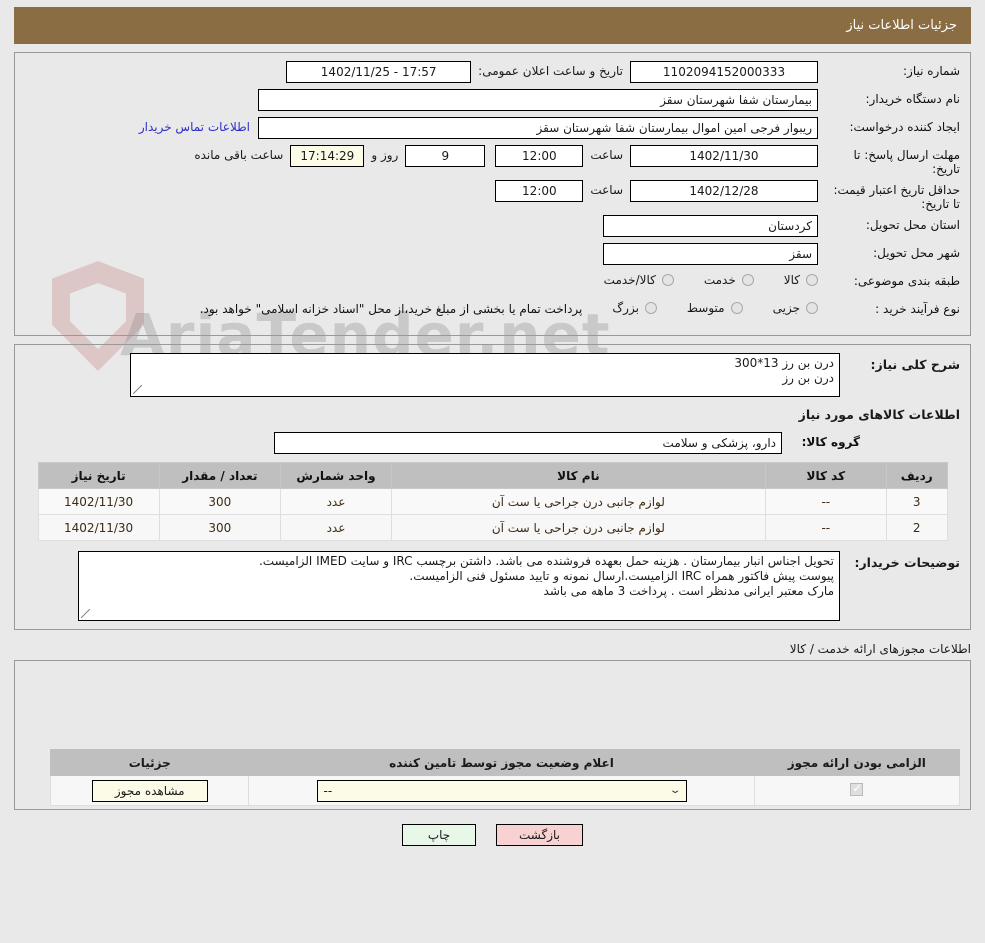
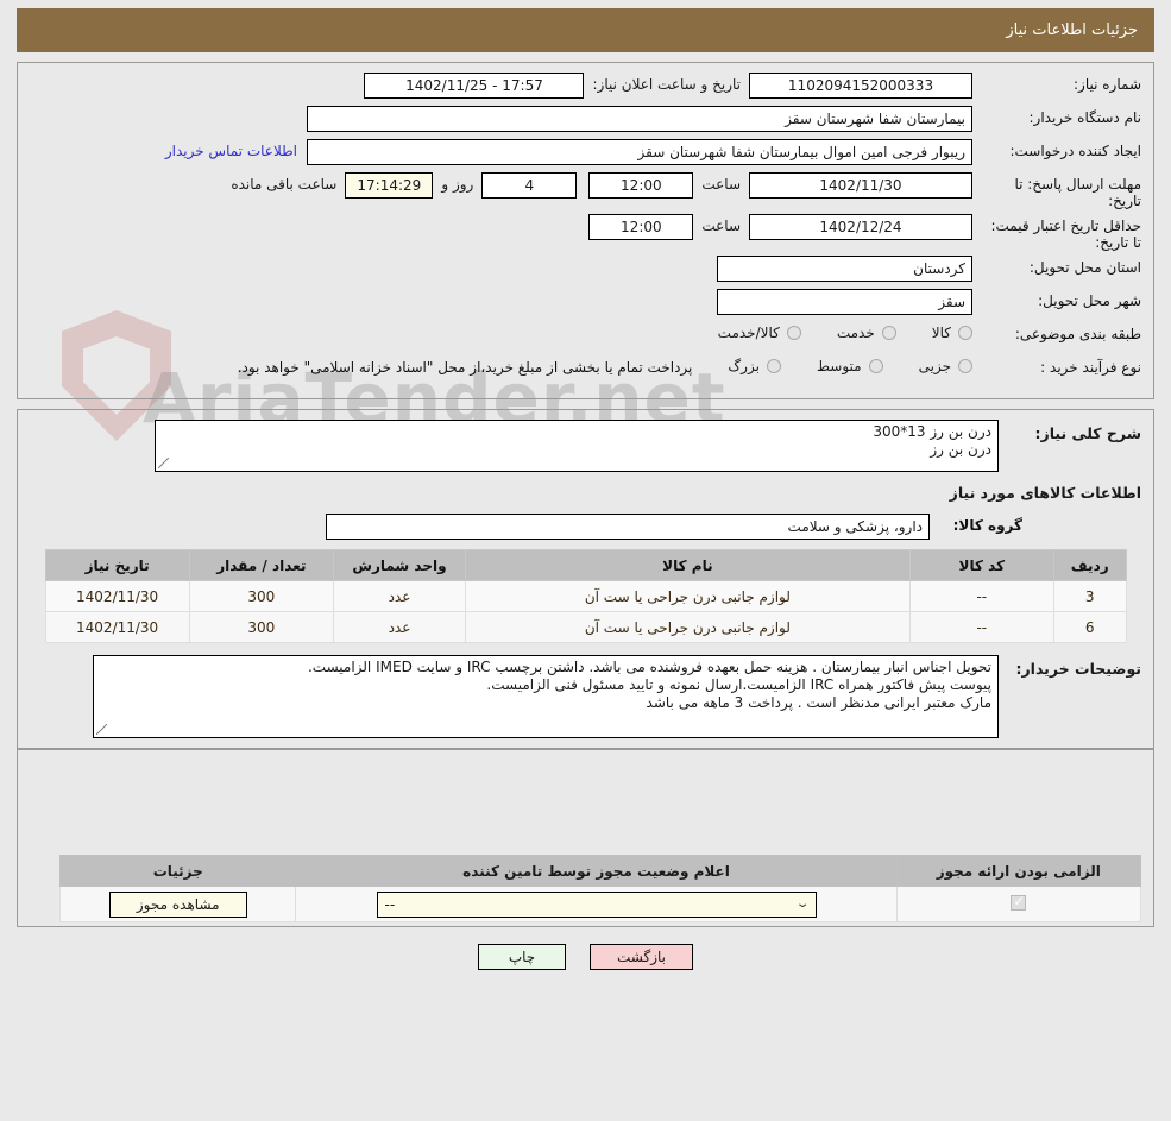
  AriaTender.net
  جزئیات اطلاعات نیاز
  شماره نیاز:
  1102094152000333
- تاریخ و ساعت اعلان عمومی:
+ تاریخ و ساعت اعلان نیاز:
  17:57 - 1402/11/25
  نام دستگاه خریدار:
  بیمارستان شفا شهرستان سقز
  ایجاد کننده درخواست:
  ریبوار فرجی امین اموال بیمارستان شفا شهرستان سقز
  اطلاعات تماس خریدار
  مهلت ارسال پاسخ: تا تاریخ:
  1402/11/30
  ساعت
  12:00
- 9
+ 4
  روز و
  17:14:29
  ساعت باقی مانده
  حداقل تاریخ اعتبار قیمت: تا تاریخ:
- 1402/12/28
+ 1402/12/24
  ساعت
  12:00
  استان محل تحویل:
  کردستان
  شهر محل تحویل:
  سقز
  طبقه بندی موضوعی:
  کالا
  خدمت
  کالا/خدمت
  نوع فرآیند خرید :
  جزیی
  متوسط
  بزرگ
  پرداخت تمام یا بخشی از مبلغ خرید،از محل "اسناد خزانه اسلامی" خواهد بود.
  شرح کلی نیاز:
  درن بن رز 13*300
  درن بن رز
  اطلاعات کالاهای مورد نیاز
  گروه کالا:
  دارو، پزشکی و سلامت
  ردیف	کد کالا	نام کالا	واحد شمارش	تعداد / مقدار	تاریخ نیاز
  3	--	لوازم جانبی درن جراحی یا ست آن	عدد	300	1402/11/30
- 2	--	لوازم جانبی درن جراحی یا ست آن	عدد	300	1402/11/30
+ 6	--	لوازم جانبی درن جراحی یا ست آن	عدد	300	1402/11/30
  توضیحات خریدار:
  تحویل اجناس انبار بیمارستان . هزینه حمل بعهده فروشنده می باشد. داشتن برچسب IRC و سایت IMED الزامیست.
  پیوست پیش فاکتور همراه IRC الزامیست.ارسال نمونه و تایید مسئول فنی الزامیست.
  مارک معتبر ایرانی مدنظر است . پرداخت 3 ماهه می باشد
- اطلاعات مجوزهای ارائه خدمت / کالا
  الزامی بودن ارائه مجوز	اعلام وضعیت مجوز توسط تامین کننده	جزئیات
  	⌄ --	مشاهده مجوز
  بازگشت
  چاپ
